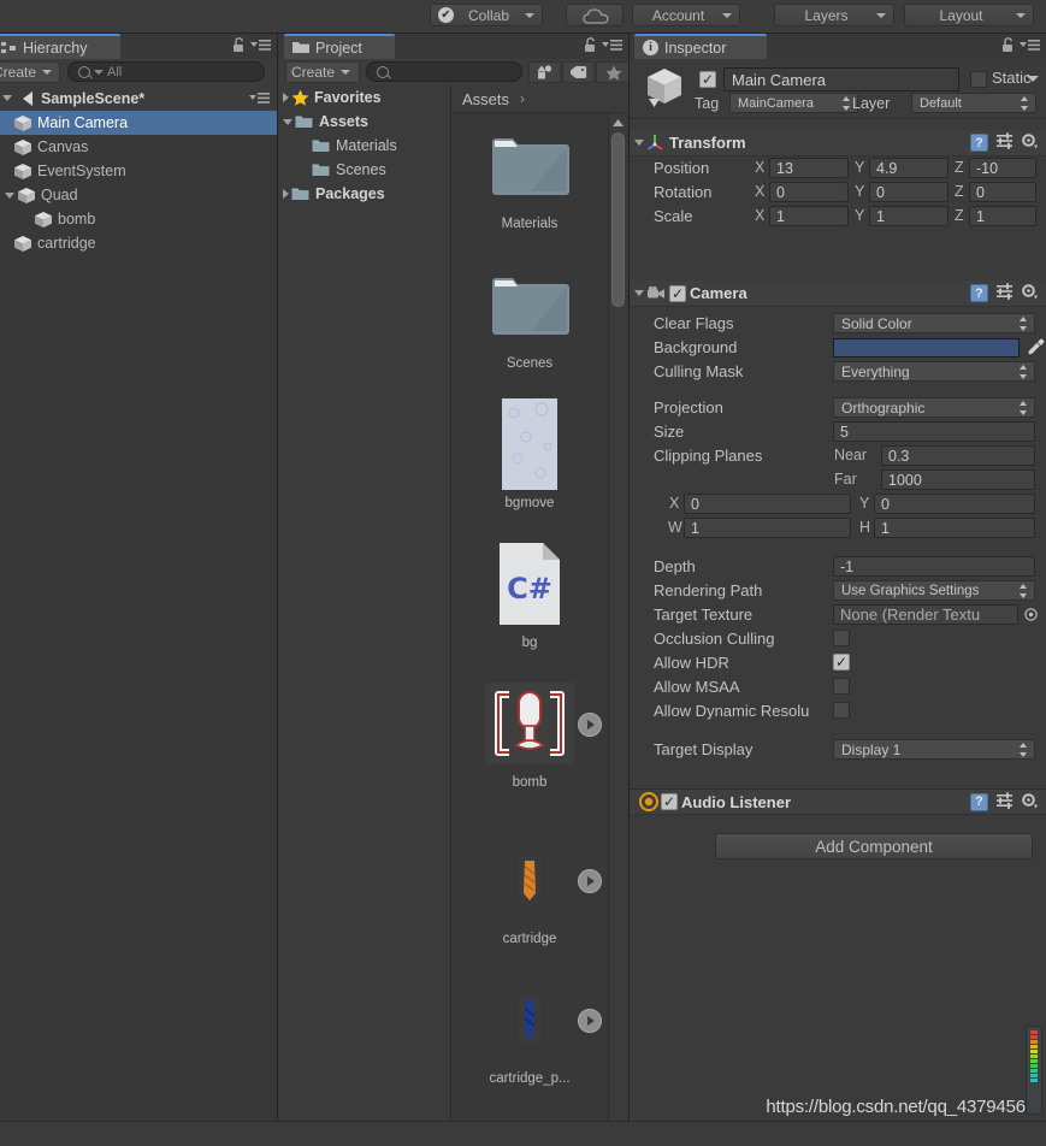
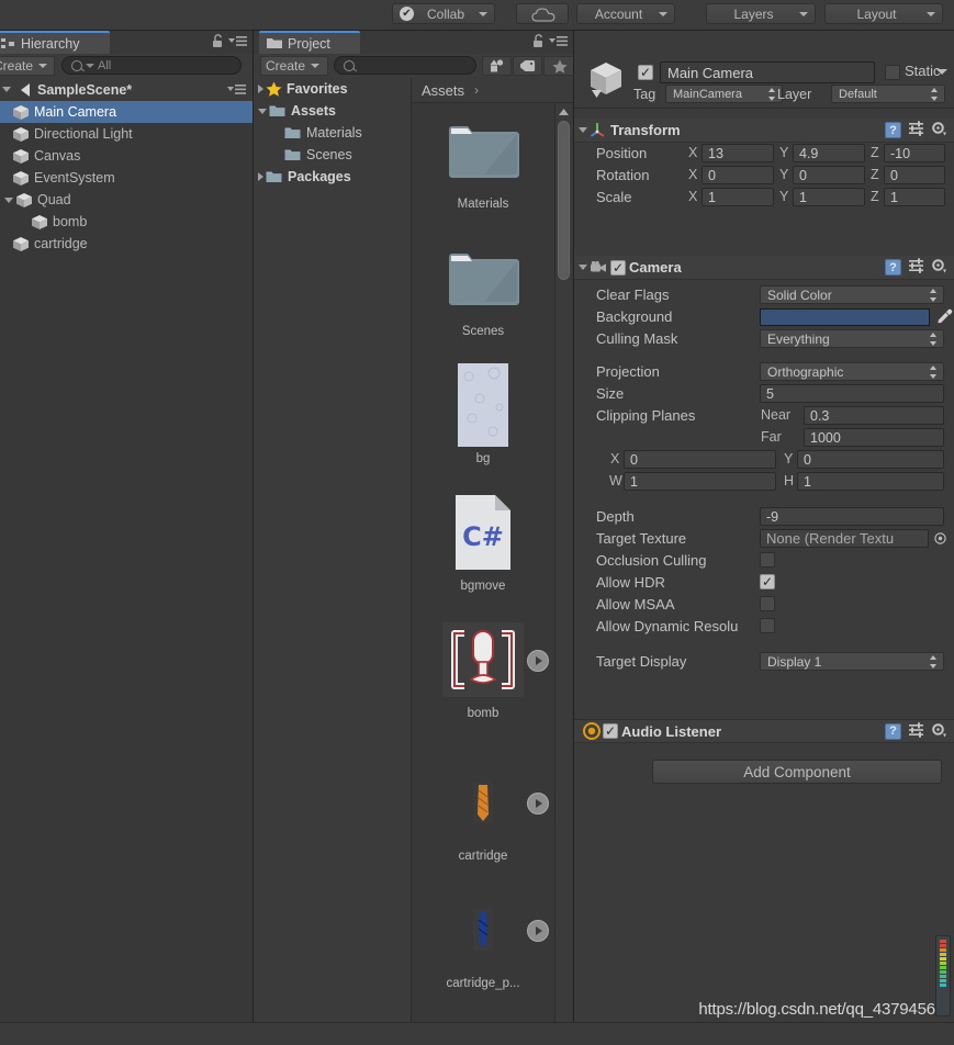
  ✔
  Collab
  Account
  Layers
  Layout
  Hierarchy
  reate
  All
  SampleScene*
  Main Camera
+ Directional Light
  Canvas
  EventSystem
  Quad
  bomb
  cartridge
  Project
  Create
  Favorites
  Assets
  Materials
  Scenes
  Packages
  Assets
  ›
  Materials
  Scenes
- bgmove
+ bg
  C#
- bg
+ bgmove
  bomb
  cartridge
  cartridge_p...
- i
- Inspector
  ✓
  Main Camera
  Static
  Tag
  MainCamera
  Layer
  Default
  Transform
  ?
  Position
  X
  13
  Y
  4.9
  Z
  -10
  Rotation
  X
  0
  Y
  0
  Z
  0
  Scale
  X
  1
  Y
  1
  Z
  1
  ✓
  Camera
  ?
  Clear Flags
  Solid Color
  Background
  Culling Mask
  Everything
  Projection
  Orthographic
  Size
  5
  Clipping Planes
  Near
  0.3
  Far
  1000
  X
  0
  Y
  0
  W
  1
  H
  1
  Depth
- -1
+ -9
- Rendering Path
- Use Graphics Settings
  Target Texture
  None (Render Textu
  Occlusion Culling
  Allow HDR
  ✓
  Allow MSAA
  Allow Dynamic Resolu
  Target Display
  Display 1
  ✓
  Audio Listener
  ?
  Add Component
  https://blog.csdn.net/qq_4379456
